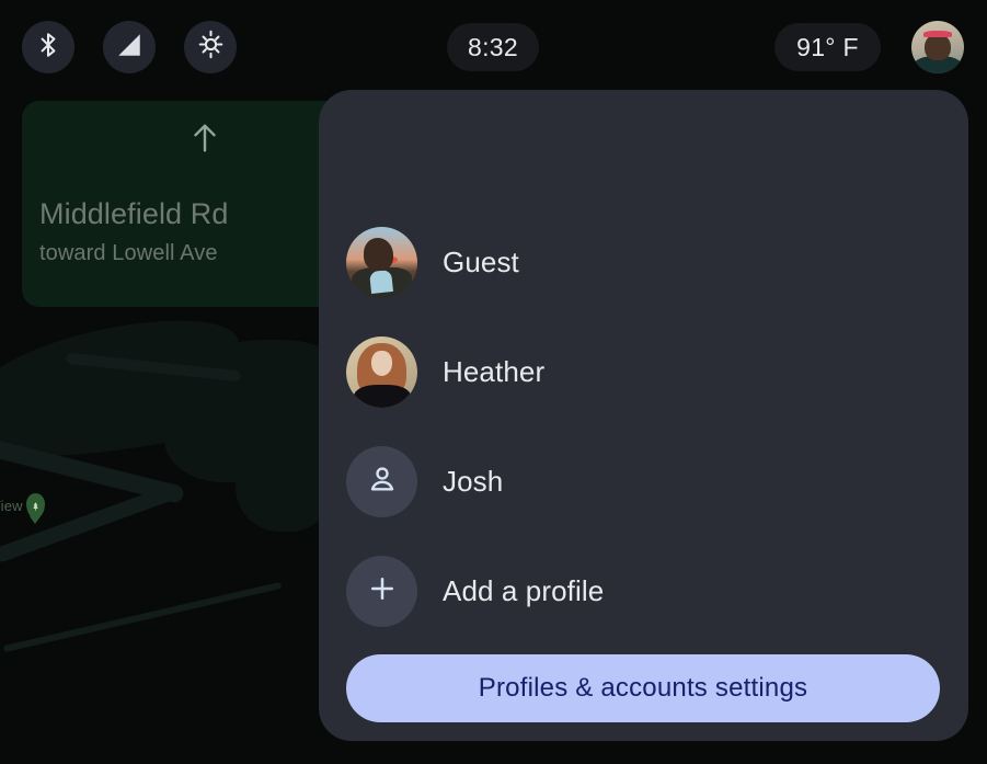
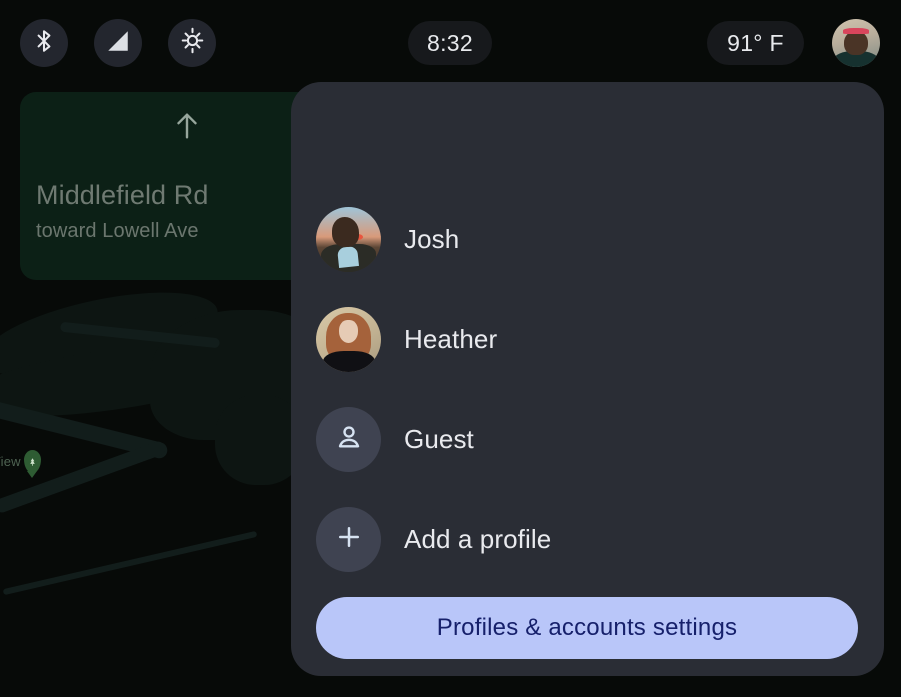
  iew
  Middlefield Rd
  toward Lowell Ave
  8:32
  91° F
- Guest
+ Josh
  Heather
- Josh
+ Guest
  Add a profile
  Profiles & accounts settings
